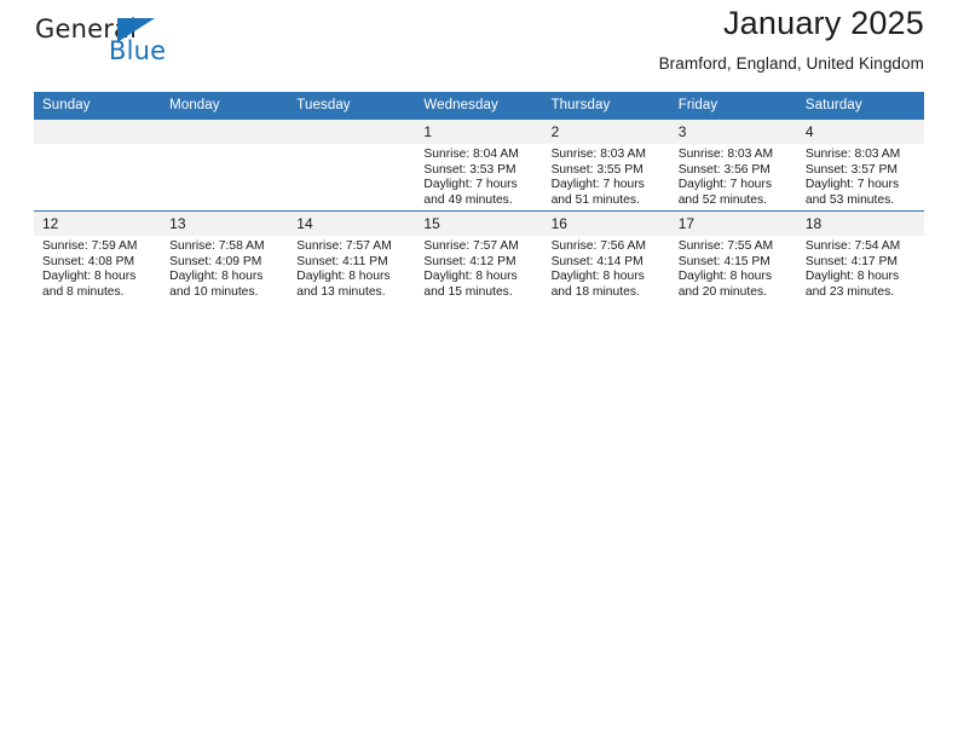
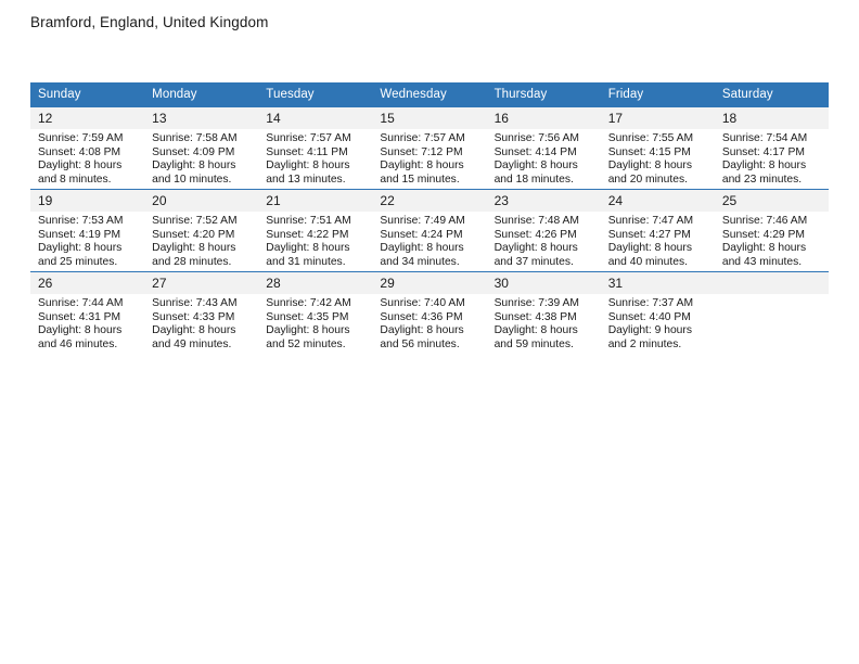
- General
- Blue
- January 2025
  Bramford, England, United Kingdom
  Sunday	Monday	Tuesday	Wednesday	Thursday	Friday	Saturday
- 			1Sunrise: 8:04 AMSunset: 3:53 PMDaylight: 7 hoursand 49 minutes.	2Sunrise: 8:03 AMSunset: 3:55 PMDaylight: 7 hoursand 51 minutes.	3Sunrise: 8:03 AMSunset: 3:56 PMDaylight: 7 hoursand 52 minutes.	4Sunrise: 8:03 AMSunset: 3:57 PMDaylight: 7 hoursand 53 minutes.
- 12Sunrise: 7:59 AMSunset: 4:08 PMDaylight: 8 hoursand 8 minutes.	13Sunrise: 7:58 AMSunset: 4:09 PMDaylight: 8 hoursand 10 minutes.	14Sunrise: 7:57 AMSunset: 4:11 PMDaylight: 8 hoursand 13 minutes.	15Sunrise: 7:57 AMSunset: 4:12 PMDaylight: 8 hoursand 15 minutes.	16Sunrise: 7:56 AMSunset: 4:14 PMDaylight: 8 hoursand 18 minutes.	17Sunrise: 7:55 AMSunset: 4:15 PMDaylight: 8 hoursand 20 minutes.	18Sunrise: 7:54 AMSunset: 4:17 PMDaylight: 8 hoursand 23 minutes.
+ 12Sunrise: 7:59 AMSunset: 4:08 PMDaylight: 8 hoursand 8 minutes.	13Sunrise: 7:58 AMSunset: 4:09 PMDaylight: 8 hoursand 10 minutes.	14Sunrise: 7:57 AMSunset: 4:11 PMDaylight: 8 hoursand 13 minutes.	15Sunrise: 7:57 AMSunset: 7:12 PMDaylight: 8 hoursand 15 minutes.	16Sunrise: 7:56 AMSunset: 4:14 PMDaylight: 8 hoursand 18 minutes.	17Sunrise: 7:55 AMSunset: 4:15 PMDaylight: 8 hoursand 20 minutes.	18Sunrise: 7:54 AMSunset: 4:17 PMDaylight: 8 hoursand 23 minutes.
+ 19Sunrise: 7:53 AMSunset: 4:19 PMDaylight: 8 hoursand 25 minutes.	20Sunrise: 7:52 AMSunset: 4:20 PMDaylight: 8 hoursand 28 minutes.	21Sunrise: 7:51 AMSunset: 4:22 PMDaylight: 8 hoursand 31 minutes.	22Sunrise: 7:49 AMSunset: 4:24 PMDaylight: 8 hoursand 34 minutes.	23Sunrise: 7:48 AMSunset: 4:26 PMDaylight: 8 hoursand 37 minutes.	24Sunrise: 7:47 AMSunset: 4:27 PMDaylight: 8 hoursand 40 minutes.	25Sunrise: 7:46 AMSunset: 4:29 PMDaylight: 8 hoursand 43 minutes.
+ 26Sunrise: 7:44 AMSunset: 4:31 PMDaylight: 8 hoursand 46 minutes.	27Sunrise: 7:43 AMSunset: 4:33 PMDaylight: 8 hoursand 49 minutes.	28Sunrise: 7:42 AMSunset: 4:35 PMDaylight: 8 hoursand 52 minutes.	29Sunrise: 7:40 AMSunset: 4:36 PMDaylight: 8 hoursand 56 minutes.	30Sunrise: 7:39 AMSunset: 4:38 PMDaylight: 8 hoursand 59 minutes.	31Sunrise: 7:37 AMSunset: 4:40 PMDaylight: 9 hoursand 2 minutes.
